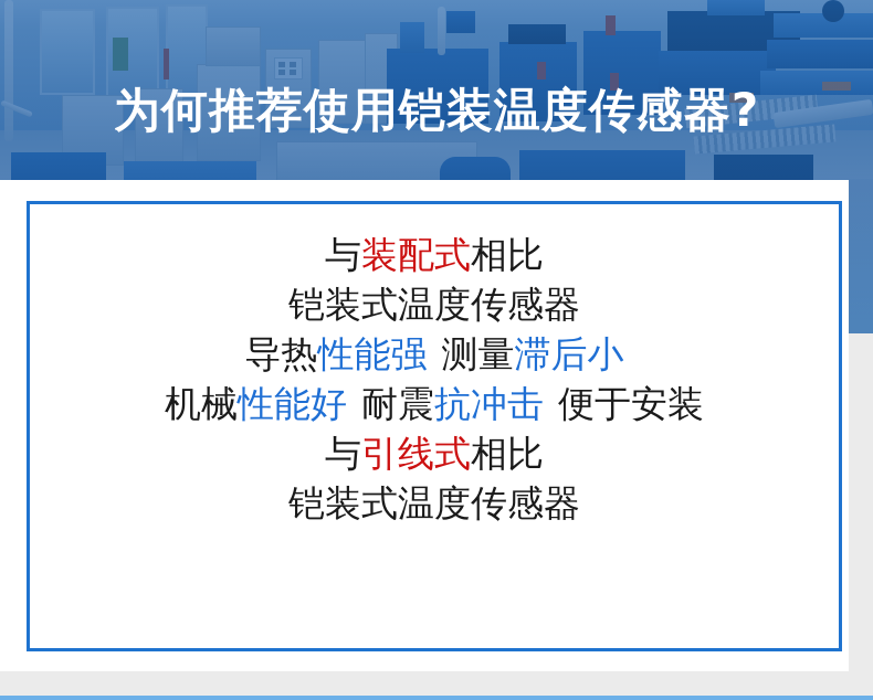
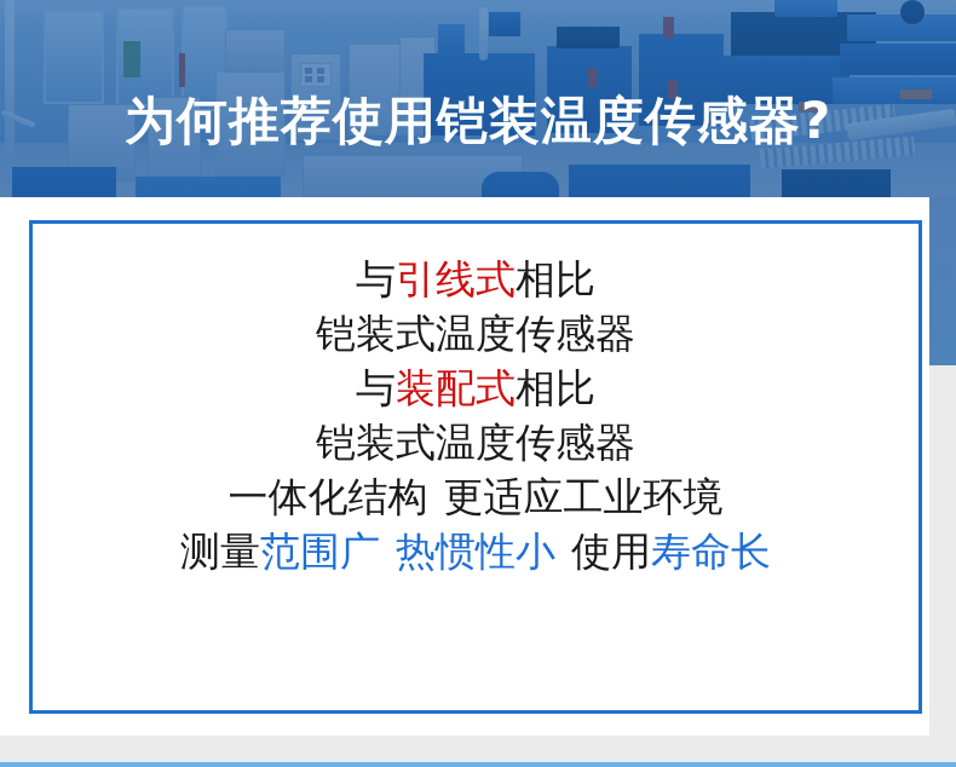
  为何推荐使用铠装温度传感器?
- 与装配式相比
+ 与引线式相比
  铠装式温度传感器
- 导热性能强 测量滞后小
- 机械性能好 耐震抗冲击 便于安装
- 与引线式相比
+ 与装配式相比
  铠装式温度传感器
+ 一体化结构 更适应工业环境
+ 测量范围广 热惯性小 使用寿命长
